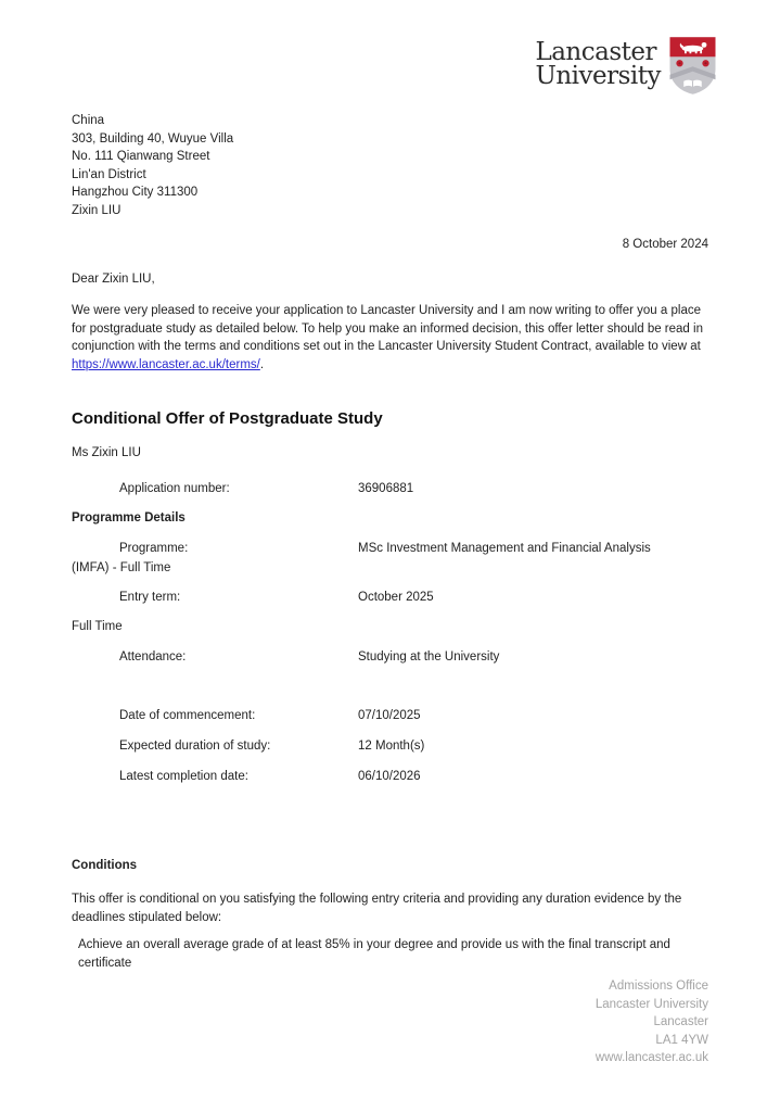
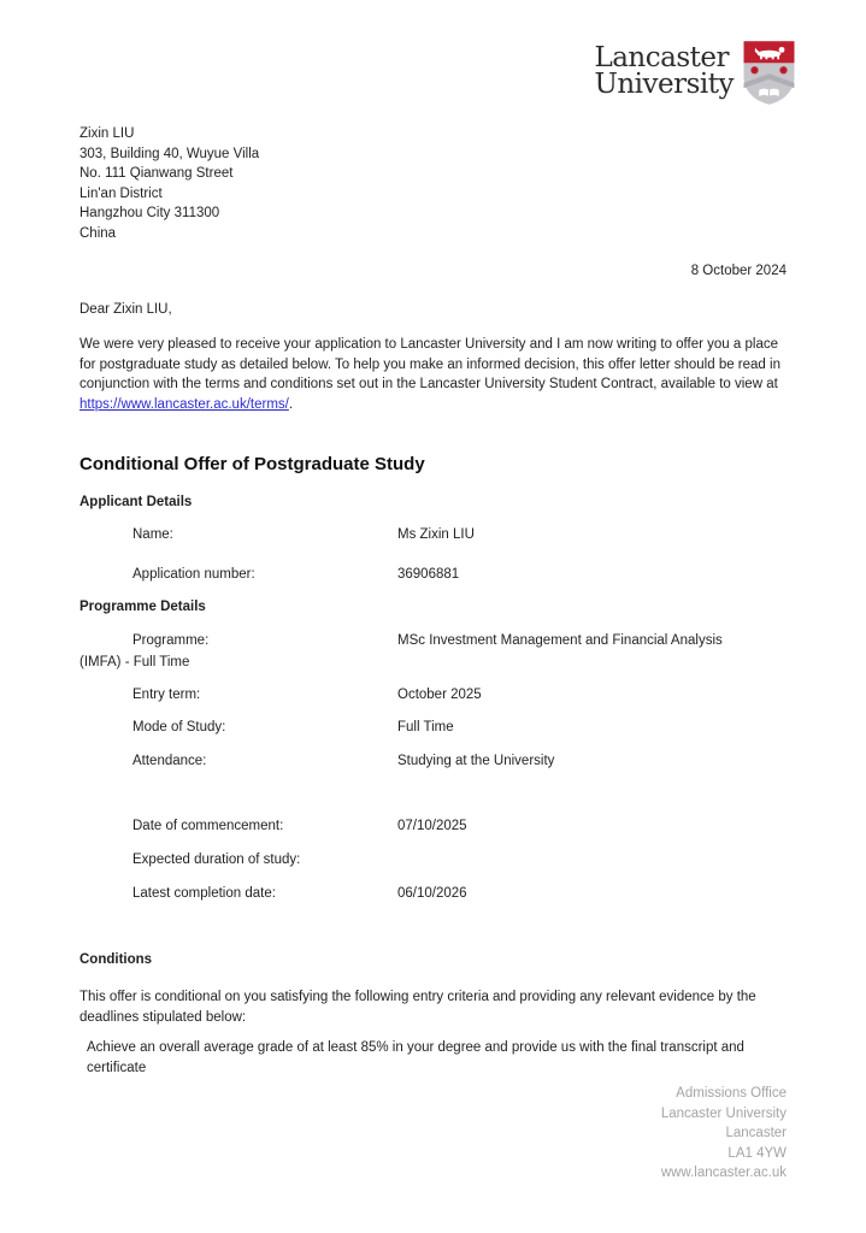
  Lancaster
  University
- China
+ Zixin LIU
  303, Building 40, Wuyue Villa
  No. 111 Qianwang Street
  Lin'an District
  Hangzhou City 311300
- Zixin LIU
+ China
  8 October 2024
  Dear Zixin LIU,
  We were very pleased to receive your application to Lancaster University and I am now writing to offer you a place for postgraduate study as detailed below. To help you make an informed decision, this offer letter should be read in conjunction with the terms and conditions set out in the Lancaster University Student Contract, available to view at https://www.lancaster.ac.uk/terms/.
  Conditional Offer of Postgraduate Study
+ Applicant Details
+ Name:
  Ms Zixin LIU
  Application number:
  36906881
  Programme Details
  Programme:
  MSc Investment Management and Financial Analysis
  (IMFA) - Full Time
  Entry term:
  October 2025
+ Mode of Study:
  Full Time
  Attendance:
  Studying at the University
  Date of commencement:
  07/10/2025
  Expected duration of study:
- 12 Month(s)
  Latest completion date:
  06/10/2026
  Conditions
- This offer is conditional on you satisfying the following entry criteria and providing any duration evidence by the deadlines stipulated below:
+ This offer is conditional on you satisfying the following entry criteria and providing any relevant evidence by the deadlines stipulated below:
  Achieve an overall average grade of at least 85% in your degree and provide us with the final transcript and certificate
  Admissions Office
  Lancaster University
  Lancaster
  LA1 4YW
  www.lancaster.ac.uk
